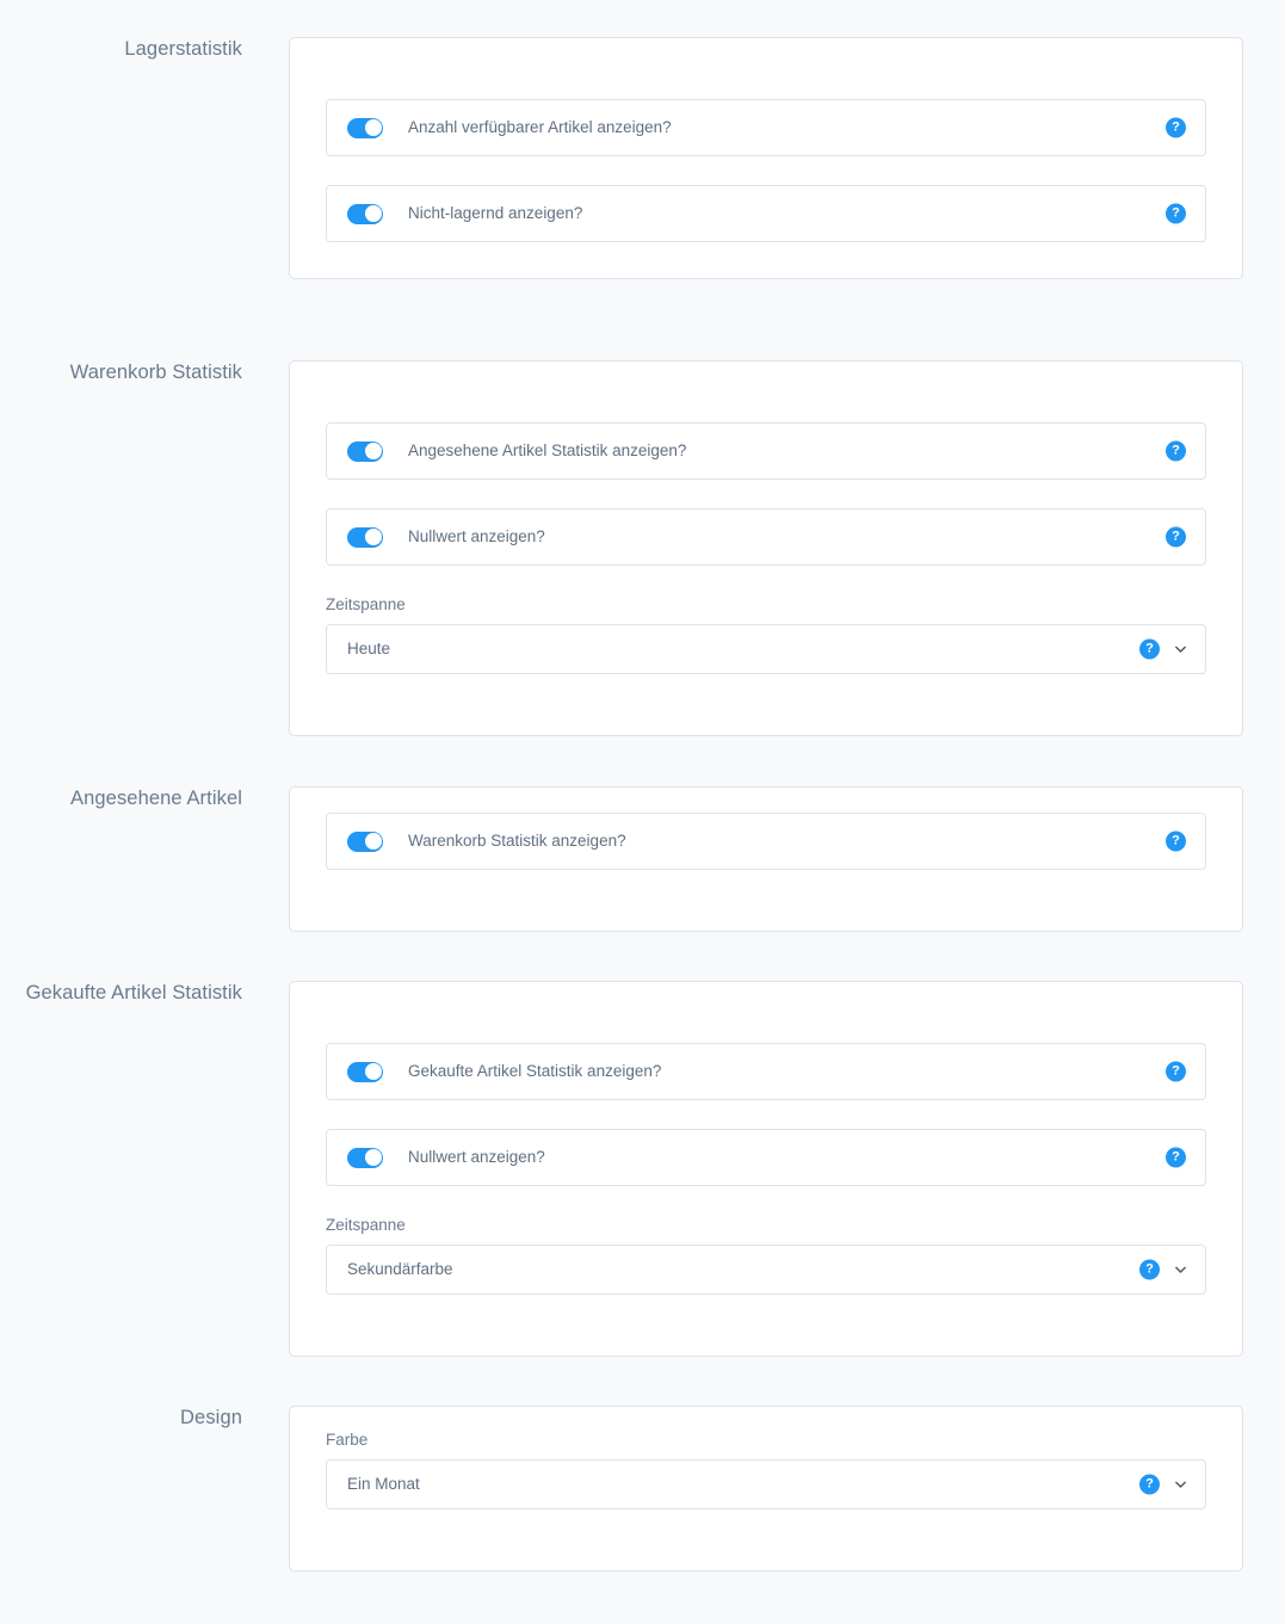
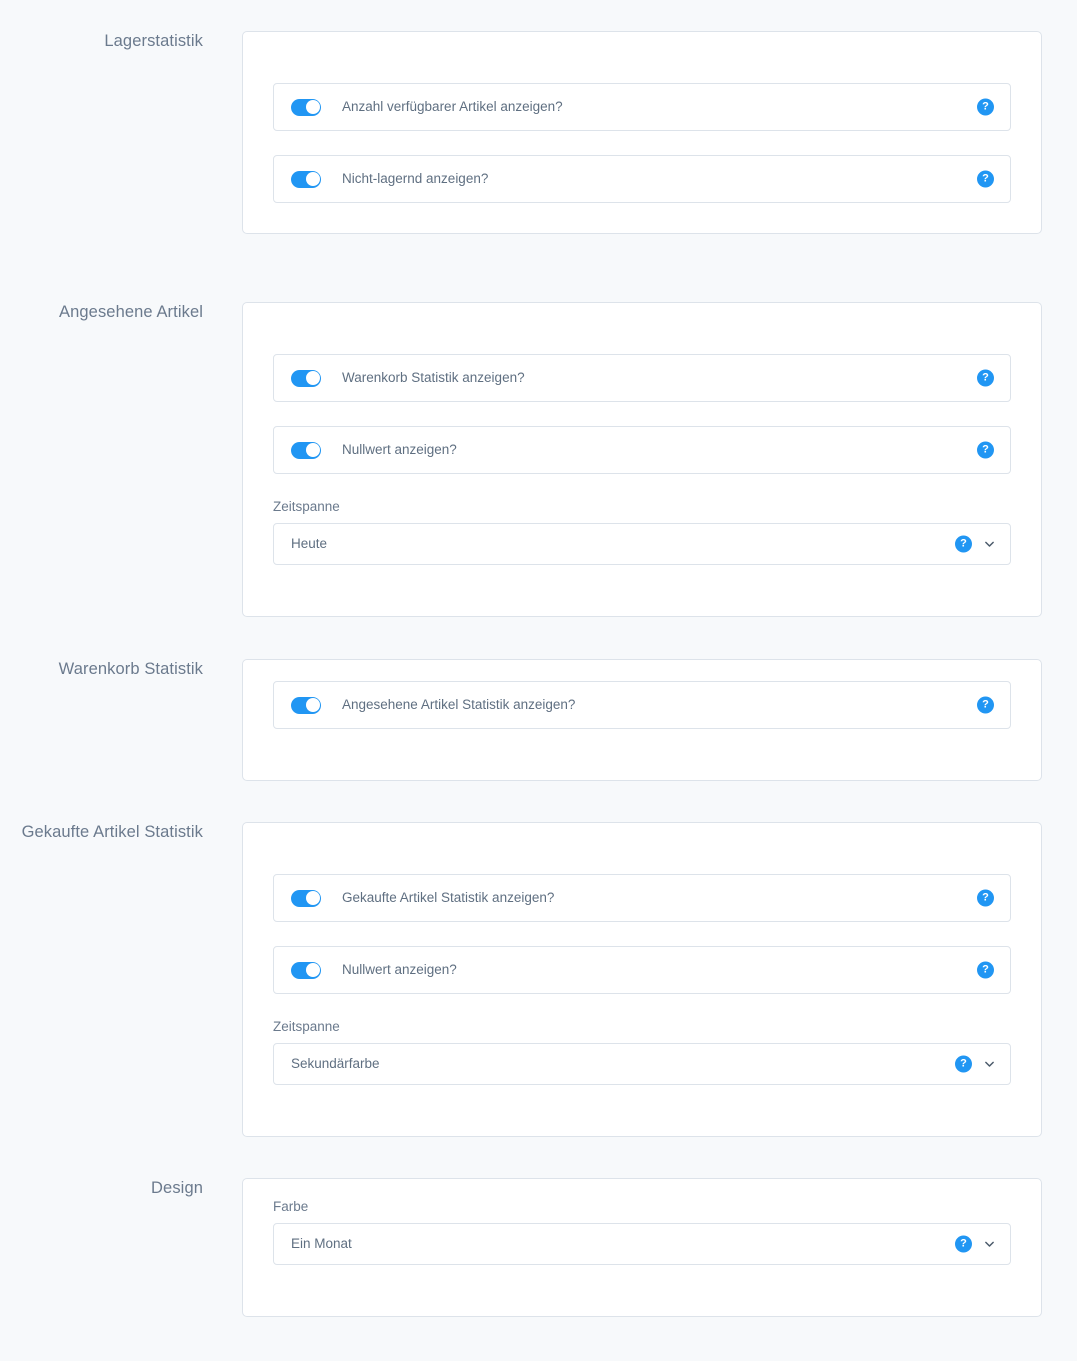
  Lagerstatistik
  Anzahl verfügbarer Artikel anzeigen?
  ?
  Nicht-lagernd anzeigen?
  ?
- Warenkorb Statistik
+ Angesehene Artikel
- Angesehene Artikel Statistik anzeigen?
+ Warenkorb Statistik anzeigen?
  ?
  Nullwert anzeigen?
  ?
  Zeitspanne
  Heute
  ?
- Angesehene Artikel
+ Warenkorb Statistik
- Warenkorb Statistik anzeigen?
+ Angesehene Artikel Statistik anzeigen?
  ?
  Gekaufte Artikel Statistik
  Gekaufte Artikel Statistik anzeigen?
  ?
  Nullwert anzeigen?
  ?
  Zeitspanne
  Sekundärfarbe
  ?
  Design
  Farbe
  Ein Monat
  ?
